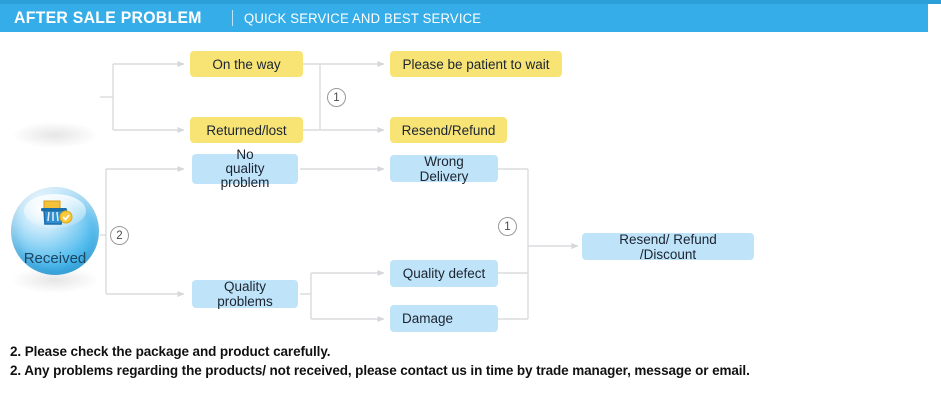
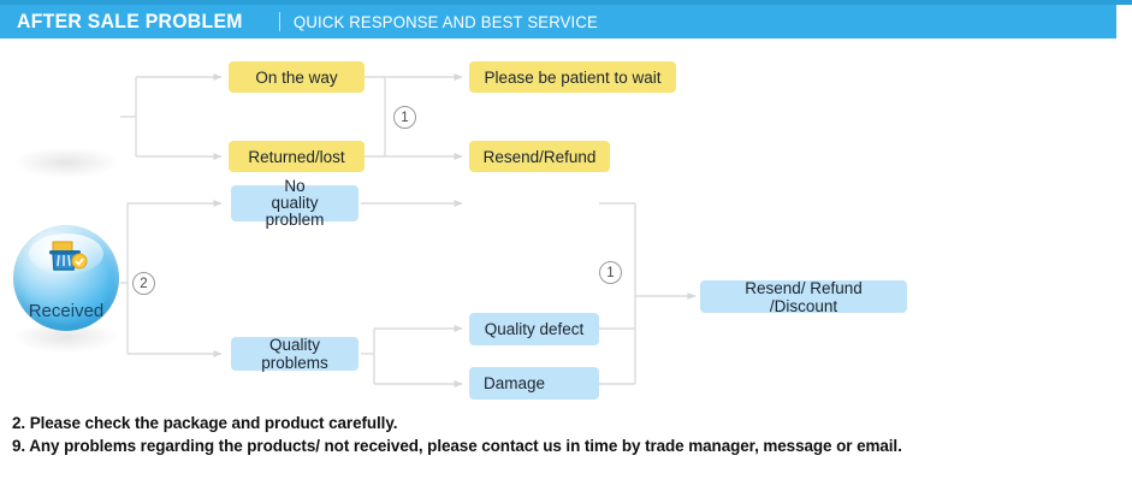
  AFTER SALE PROBLEM
- QUICK SERVICE AND BEST SERVICE
+ QUICK RESPONSE AND BEST SERVICE
  Received
  On the way
  Returned/lost
  Please be patient to wait
  Resend/Refund
  1
  No
  quality problem
  Quality problems
- Wrong Delivery
  Quality defect
  Damage
  Resend/ Refund /Discount
  2
  1
  2. Please check the package and product carefully.
- 2. Any problems regarding the products/ not received, please contact us in time by trade manager, message or email.
+ 9. Any problems regarding the products/ not received, please contact us in time by trade manager, message or email.
